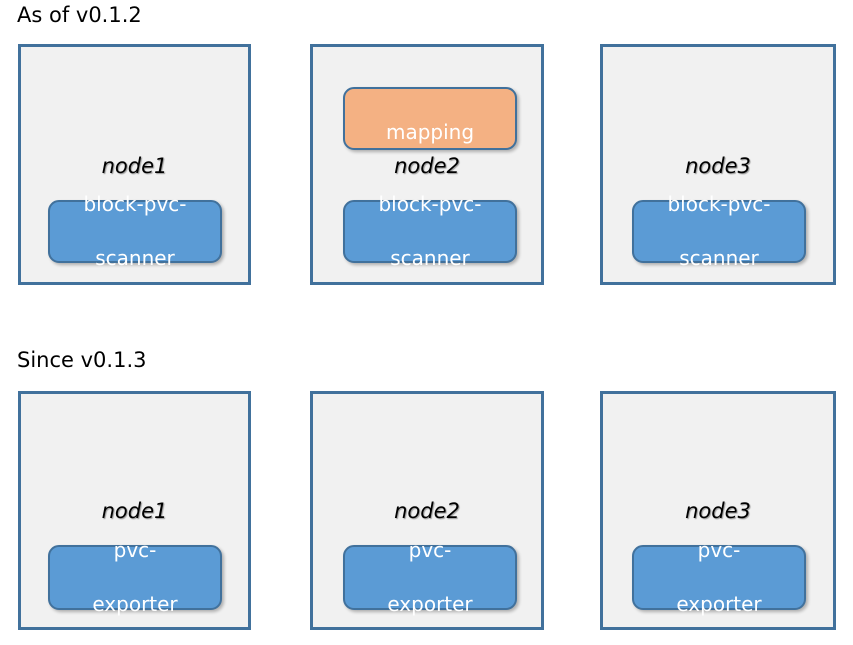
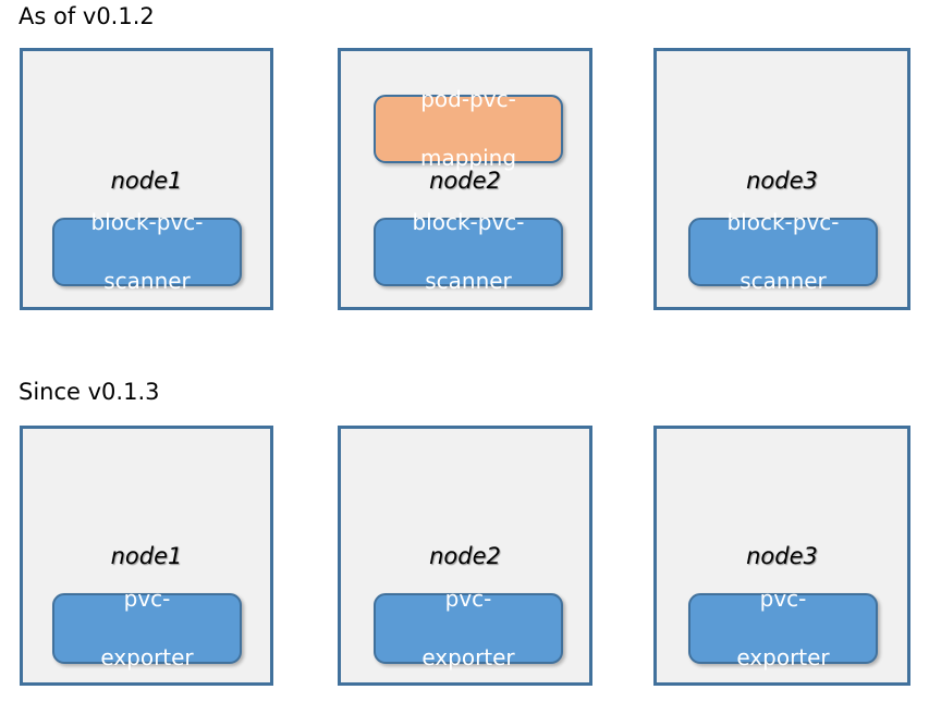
  As of v0.1.2
  node1
  block-pvc-
  scanner
+ pod-pvc-
  mapping
  node2
  block-pvc-
  scanner
  node3
  block-pvc-
  scanner
  Since v0.1.3
  node1
  pvc-
  exporter
  node2
  pvc-
  exporter
  node3
  pvc-
  exporter
